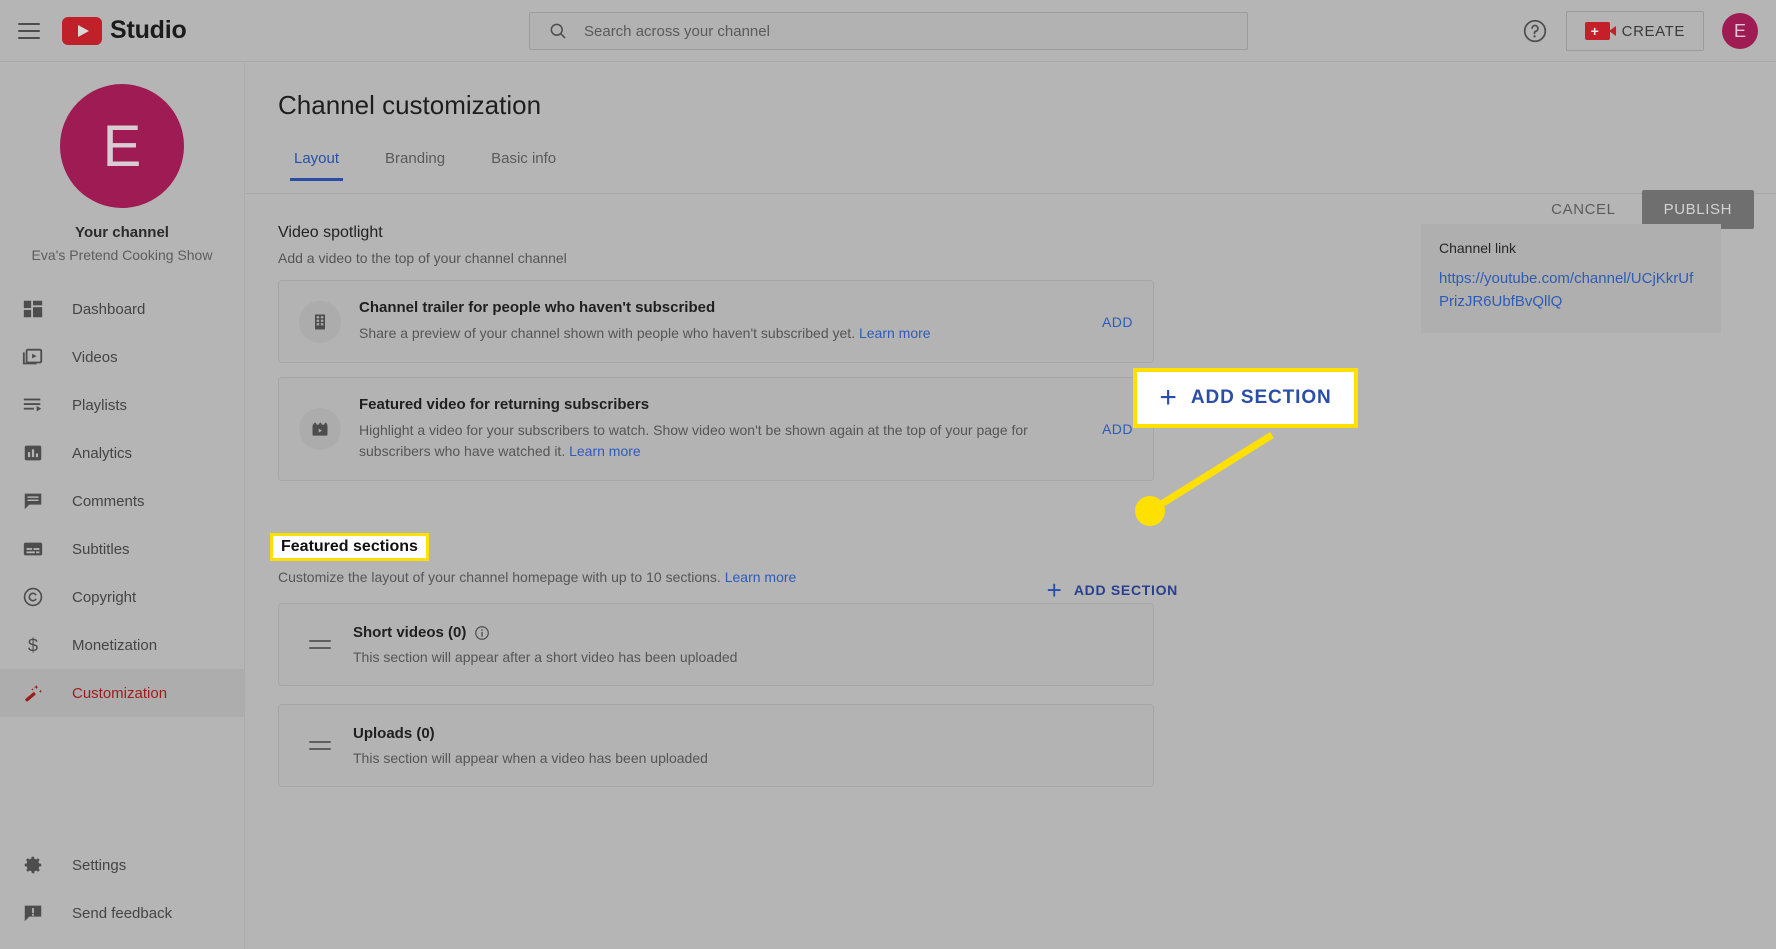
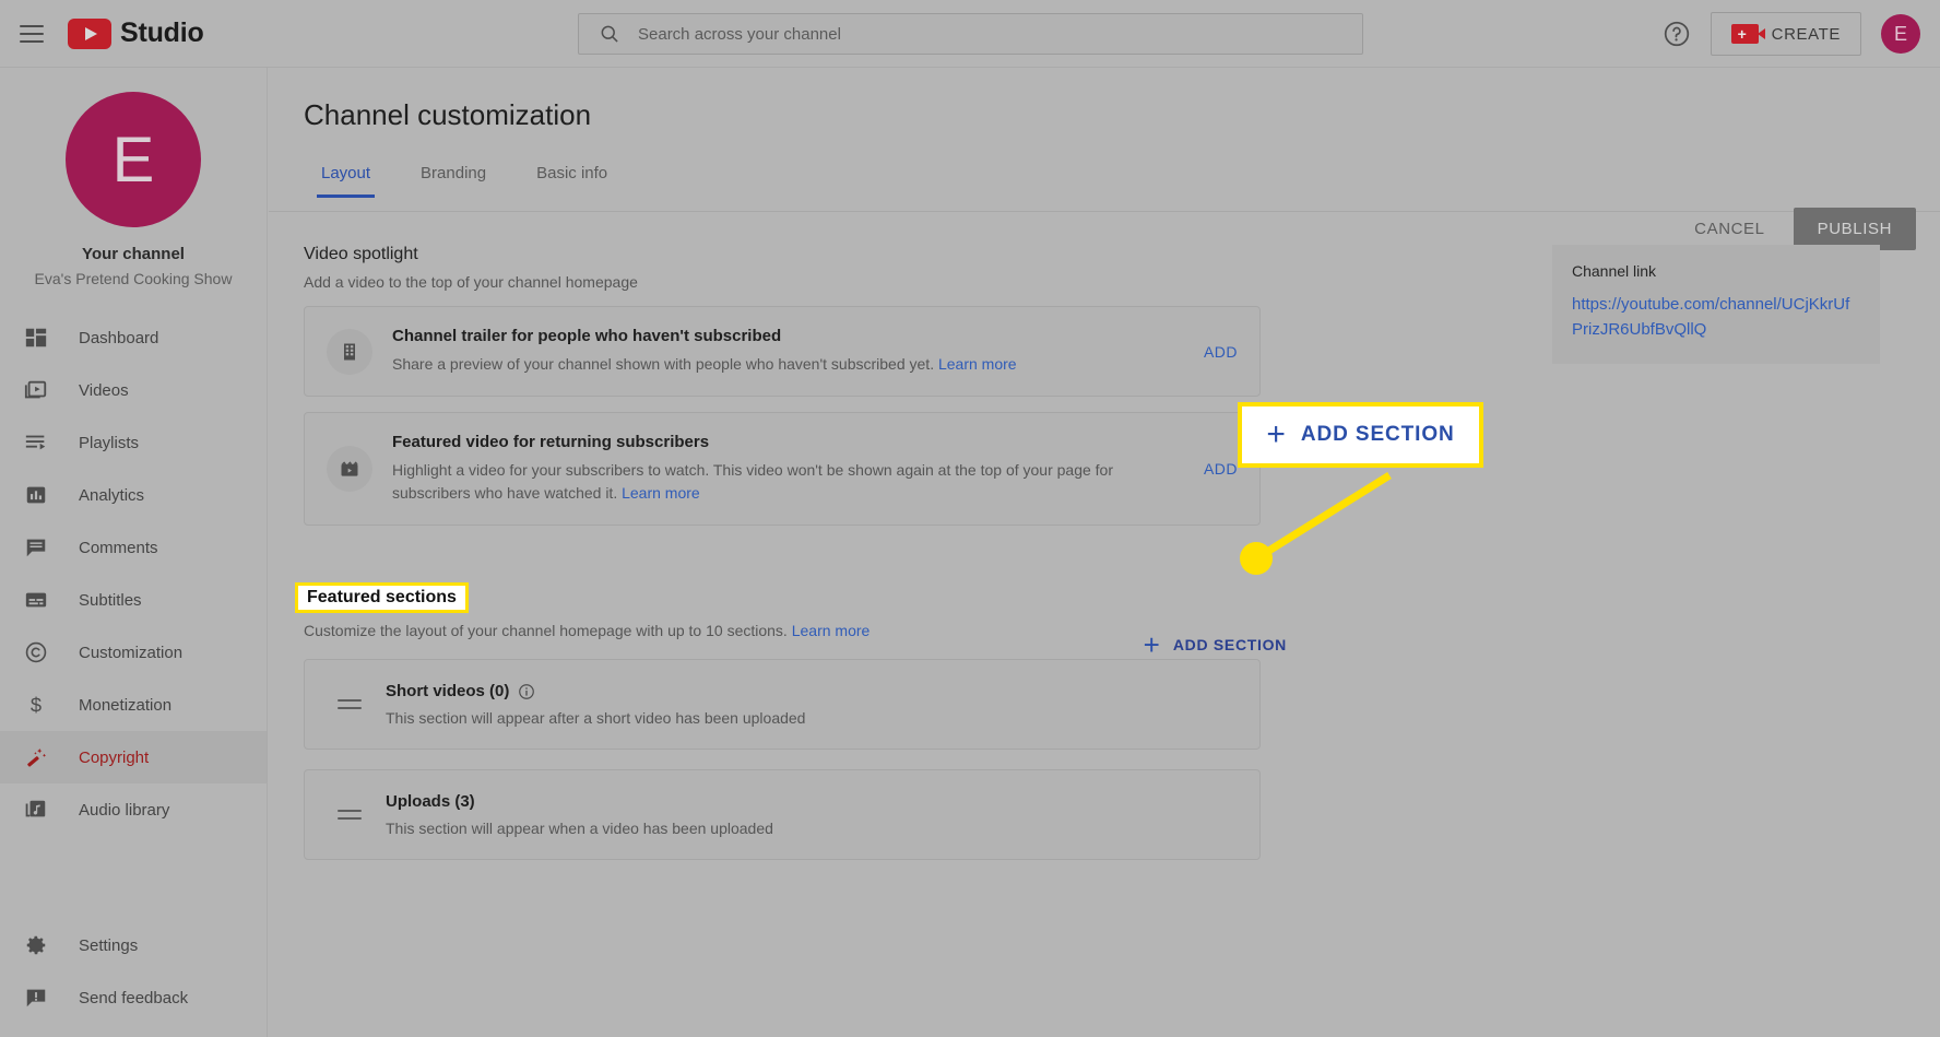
  Studio
  Search across your channel
  +
  CREATE
  E
  E
  Your channel
  Eva's Pretend Cooking Show
  Dashboard
  Videos
  Playlists
  Analytics
  Comments
  Subtitles
- Copyright
+ Customization
  $
  Monetization
- Customization
+ Copyright
+ Audio library
  Settings
  Send feedback
  Channel customization
  Layout
  Branding
  Basic info
  CANCEL
  PUBLISH
  Video spotlight
- Add a video to the top of your channel channel
+ Add a video to the top of your channel homepage
  Channel trailer for people who haven't subscribed
  Share a preview of your channel shown with people who haven't subscribed yet. Learn more
  ADD
  Featured video for returning subscribers
- Highlight a video for your subscribers to watch. Show video won't be shown again at the top of your page for subscribers who have watched it. Learn more
+ Highlight a video for your subscribers to watch. This video won't be shown again at the top of your page for subscribers who have watched it. Learn more
  ADD
  Featured sections
  Customize the layout of your channel homepage with up to 10 sections. Learn more
  +
  ADD SECTION
  Short videos (0)
  This section will appear after a short video has been uploaded
- Uploads (0)
+ Uploads (3)
  This section will appear when a video has been uploaded
  Channel link
  https://youtube.com/channel/UCjKkrUfPrizJR6UbfBvQllQ
  +
  ADD SECTION
